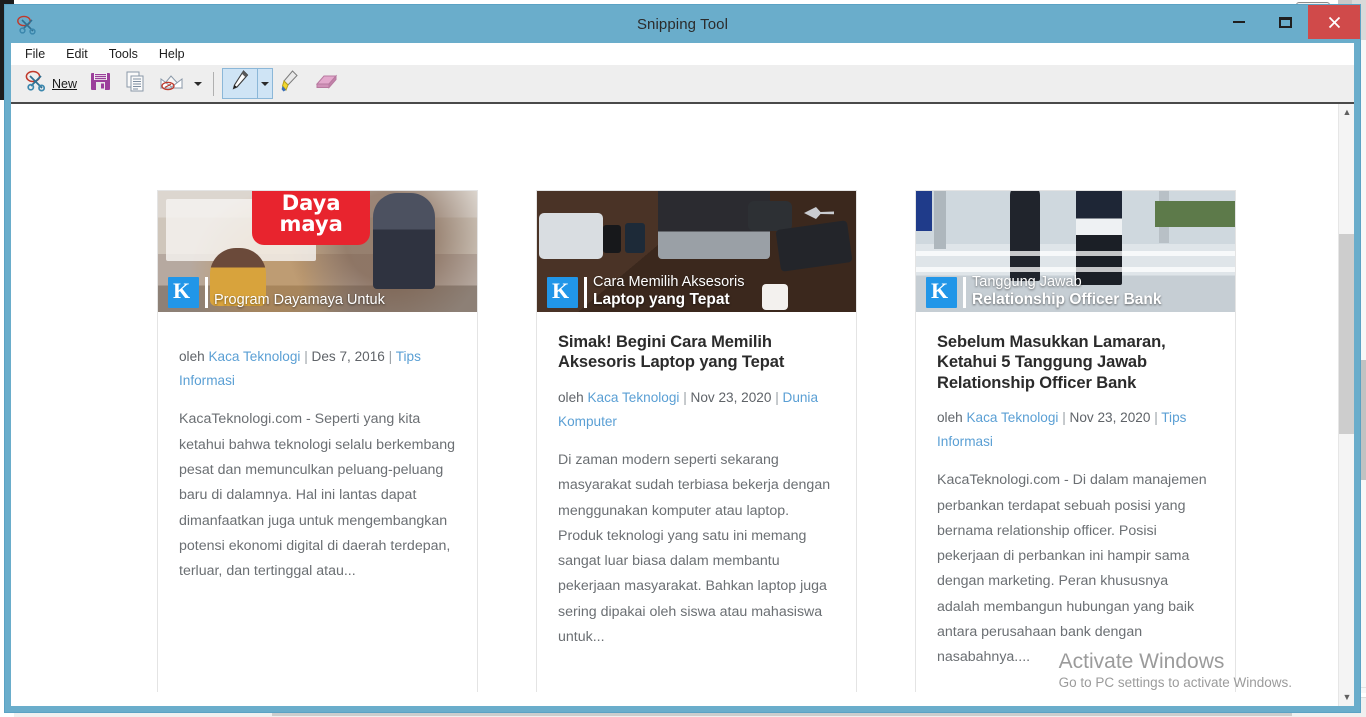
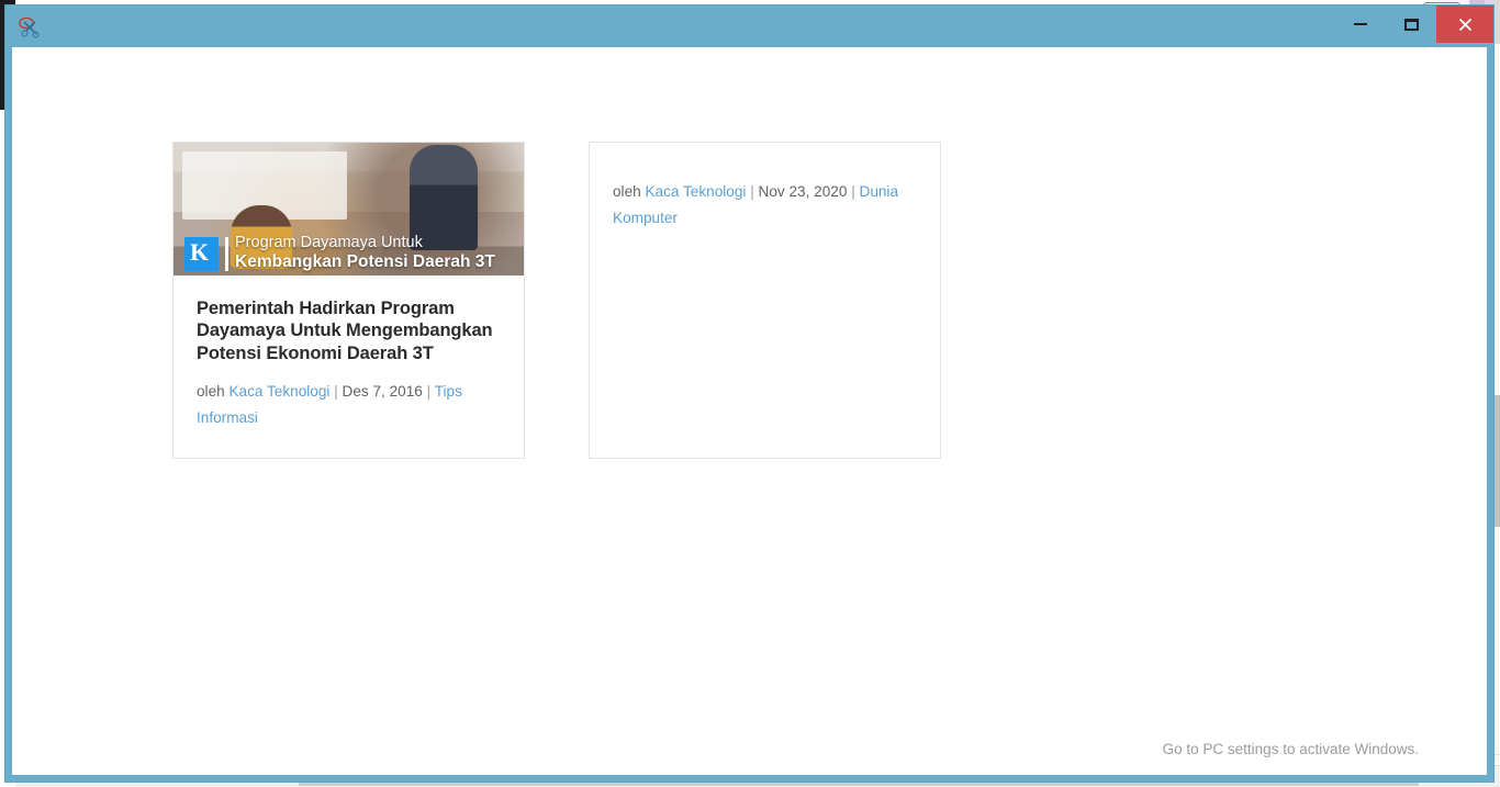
- Snipping Tool
- File
- Edit
- Tools
- Help
- New
- Daya
- maya
  Program Dayamaya Untuk
+ Kembangkan Potensi Daerah 3T
+ Pemerintah Hadirkan Program Dayamaya Untuk Mengembangkan Potensi Ekonomi Daerah 3T
  oleh Kaca Teknologi | Des 7, 2016 | Tips Informasi
- KacaTeknologi.com - Seperti yang kita ketahui bahwa teknologi selalu berkembang pesat dan memunculkan peluang-peluang baru di dalamnya. Hal ini lantas dapat dimanfaatkan juga untuk mengembangkan potensi ekonomi digital di daerah terdepan, terluar, dan tertinggal atau...
- Cara Memilih Aksesoris
- Laptop yang Tepat
- Simak! Begini Cara Memilih Aksesoris Laptop yang Tepat
  oleh Kaca Teknologi | Nov 23, 2020 | Dunia Komputer
- Di zaman modern seperti sekarang masyarakat sudah terbiasa bekerja dengan menggunakan komputer atau laptop. Produk teknologi yang satu ini memang sangat luar biasa dalam membantu pekerjaan masyarakat. Bahkan laptop juga sering dipakai oleh siswa atau mahasiswa untuk...
- Tanggung Jawab
- Relationship Officer Bank
- Sebelum Masukkan Lamaran, Ketahui 5 Tanggung Jawab Relationship Officer Bank
- oleh Kaca Teknologi | Nov 23, 2020 | Tips Informasi
- KacaTeknologi.com - Di dalam manajemen perbankan terdapat sebuah posisi yang bernama relationship officer. Posisi pekerjaan di perbankan ini hampir sama dengan marketing. Peran khususnya adalah membangun hubungan yang baik antara perusahaan bank dengan nasabahnya....
- Activate Windows
  Go to PC settings to activate Windows.
- ▲
- ▼
